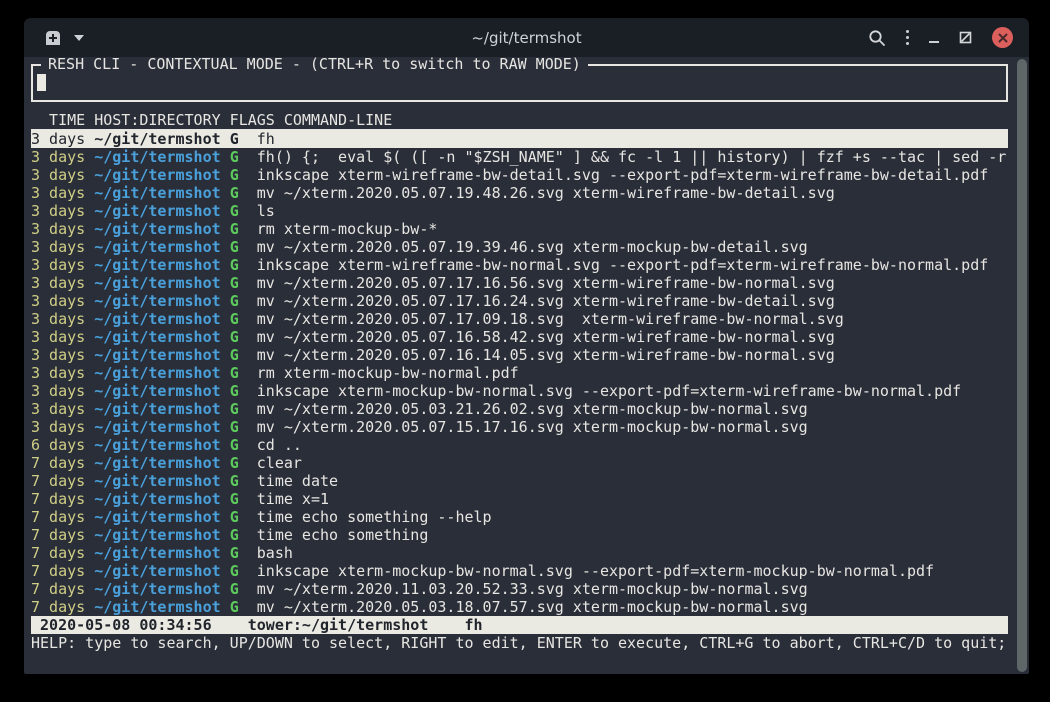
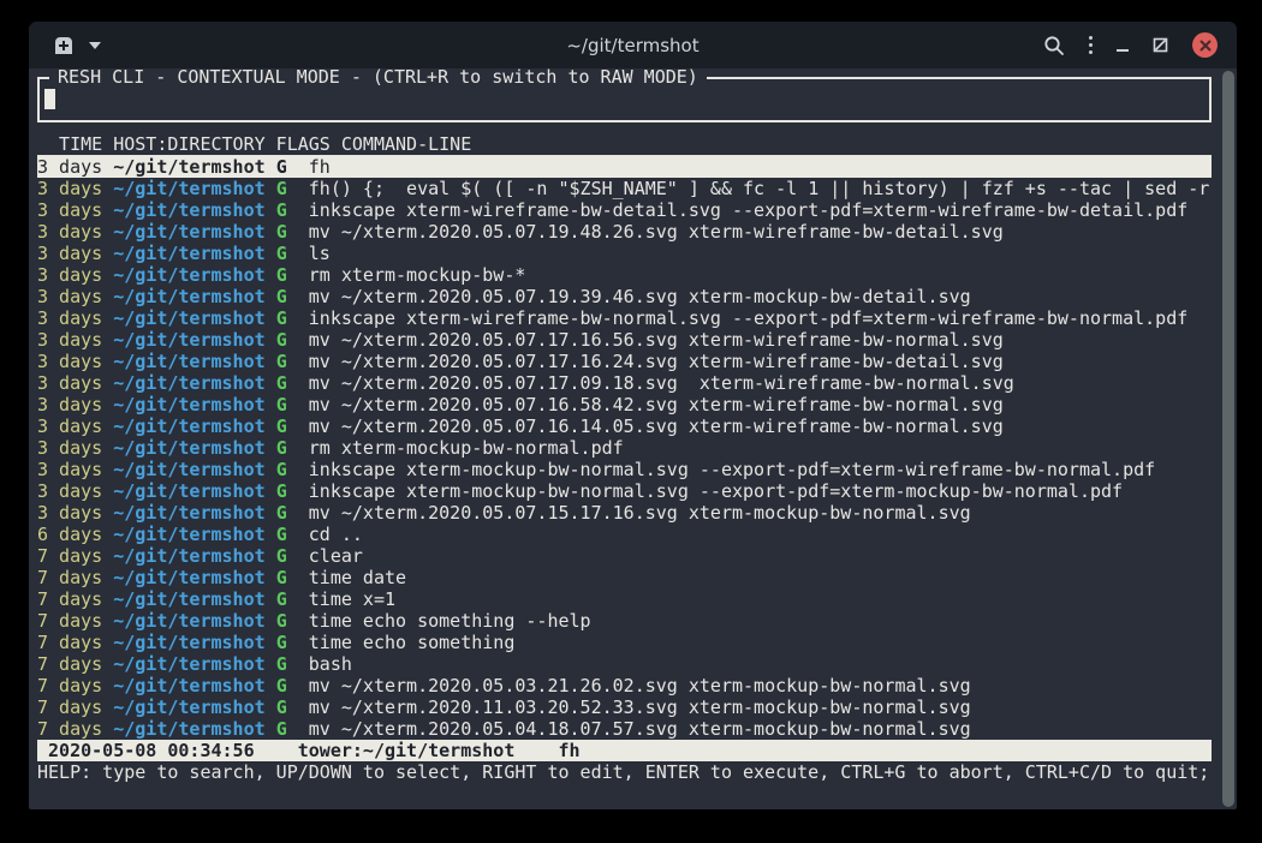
  ~/git/termshot
  RESH CLI - CONTEXTUAL MODE - (CTRL+R to switch to RAW MODE)
  TIME HOST:DIRECTORY FLAGS COMMAND-LINE
  3 days ~/git/termshot G fh
  3 days ~/git/termshot G fh() {; eval $( ([ -n "$ZSH_NAME" ] && fc -l 1 || history) | fzf +s --tac | sed -r
  3 days ~/git/termshot G inkscape xterm-wireframe-bw-detail.svg --export-pdf=xterm-wireframe-bw-detail.pdf
  3 days ~/git/termshot G mv ~/xterm.2020.05.07.19.48.26.svg xterm-wireframe-bw-detail.svg
  3 days ~/git/termshot G ls
  3 days ~/git/termshot G rm xterm-mockup-bw-*
  3 days ~/git/termshot G mv ~/xterm.2020.05.07.19.39.46.svg xterm-mockup-bw-detail.svg
  3 days ~/git/termshot G inkscape xterm-wireframe-bw-normal.svg --export-pdf=xterm-wireframe-bw-normal.pdf
  3 days ~/git/termshot G mv ~/xterm.2020.05.07.17.16.56.svg xterm-wireframe-bw-normal.svg
  3 days ~/git/termshot G mv ~/xterm.2020.05.07.17.16.24.svg xterm-wireframe-bw-detail.svg
  3 days ~/git/termshot G mv ~/xterm.2020.05.07.17.09.18.svg xterm-wireframe-bw-normal.svg
  3 days ~/git/termshot G mv ~/xterm.2020.05.07.16.58.42.svg xterm-wireframe-bw-normal.svg
  3 days ~/git/termshot G mv ~/xterm.2020.05.07.16.14.05.svg xterm-wireframe-bw-normal.svg
  3 days ~/git/termshot G rm xterm-mockup-bw-normal.pdf
  3 days ~/git/termshot G inkscape xterm-mockup-bw-normal.svg --export-pdf=xterm-wireframe-bw-normal.pdf
- 3 days ~/git/termshot G mv ~/xterm.2020.05.03.21.26.02.svg xterm-mockup-bw-normal.svg
+ 3 days ~/git/termshot G inkscape xterm-mockup-bw-normal.svg --export-pdf=xterm-mockup-bw-normal.pdf
  3 days ~/git/termshot G mv ~/xterm.2020.05.07.15.17.16.svg xterm-mockup-bw-normal.svg
  6 days ~/git/termshot G cd ..
  7 days ~/git/termshot G clear
  7 days ~/git/termshot G time date
  7 days ~/git/termshot G time x=1
  7 days ~/git/termshot G time echo something --help
  7 days ~/git/termshot G time echo something
  7 days ~/git/termshot G bash
- 7 days ~/git/termshot G inkscape xterm-mockup-bw-normal.svg --export-pdf=xterm-mockup-bw-normal.pdf
+ 7 days ~/git/termshot G mv ~/xterm.2020.05.03.21.26.02.svg xterm-mockup-bw-normal.svg
  7 days ~/git/termshot G mv ~/xterm.2020.11.03.20.52.33.svg xterm-mockup-bw-normal.svg
- 7 days ~/git/termshot G mv ~/xterm.2020.05.03.18.07.57.svg xterm-mockup-bw-normal.svg
+ 7 days ~/git/termshot G mv ~/xterm.2020.05.04.18.07.57.svg xterm-mockup-bw-normal.svg
  2020-05-08 00:34:56 tower:~/git/termshot fh
  HELP: type to search, UP/DOWN to select, RIGHT to edit, ENTER to execute, CTRL+G to abort, CTRL+C/D to quit;
